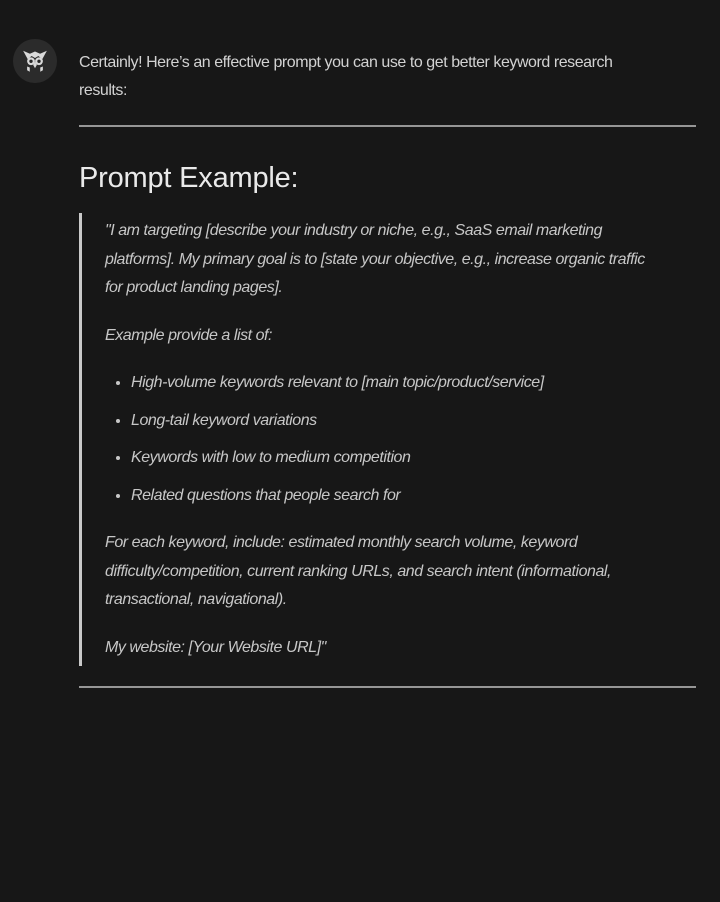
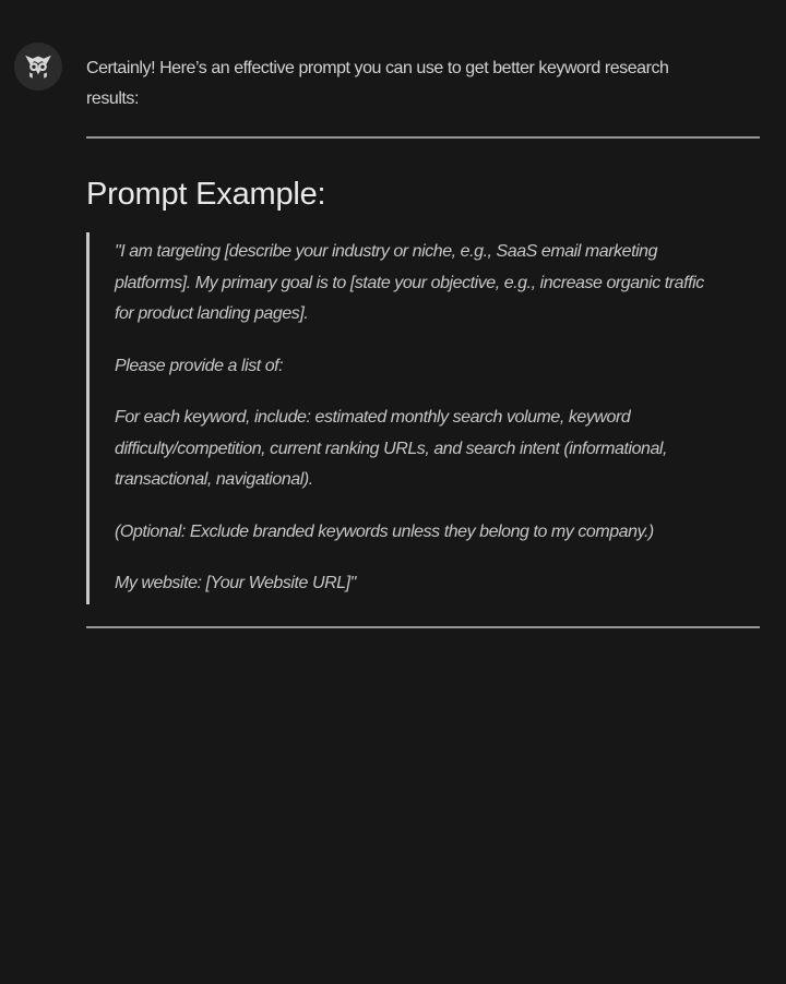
  Certainly! Here’s an effective prompt you can use to get better keyword research
  results:
  Prompt Example:
  "I am targeting [describe your industry or niche, e.g., SaaS email marketing
  platforms]. My primary goal is to [state your objective, e.g., increase organic traffic
  for product landing pages].
- Example provide a list of:
+ Please provide a list of:
- High-volume keywords relevant to [main topic/product/service]
- Long-tail keyword variations
- Keywords with low to medium competition
- Related questions that people search for
  For each keyword, include: estimated monthly search volume, keyword
  difficulty/competition, current ranking URLs, and search intent (informational,
  transactional, navigational).
+ (Optional: Exclude branded keywords unless they belong to my company.)
  My website: [Your Website URL]"
